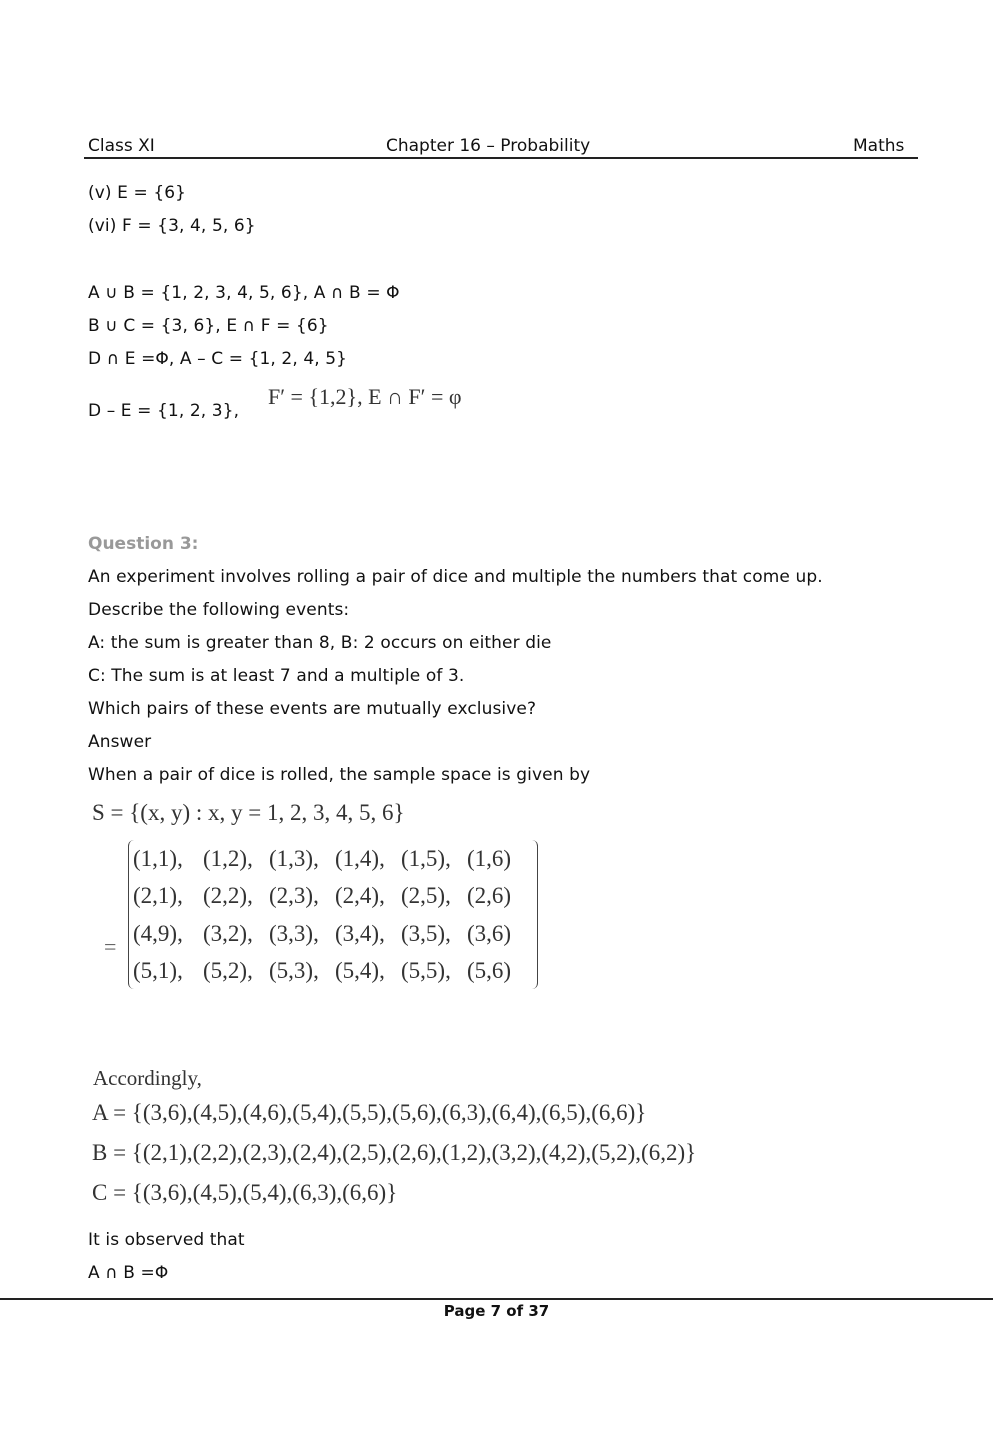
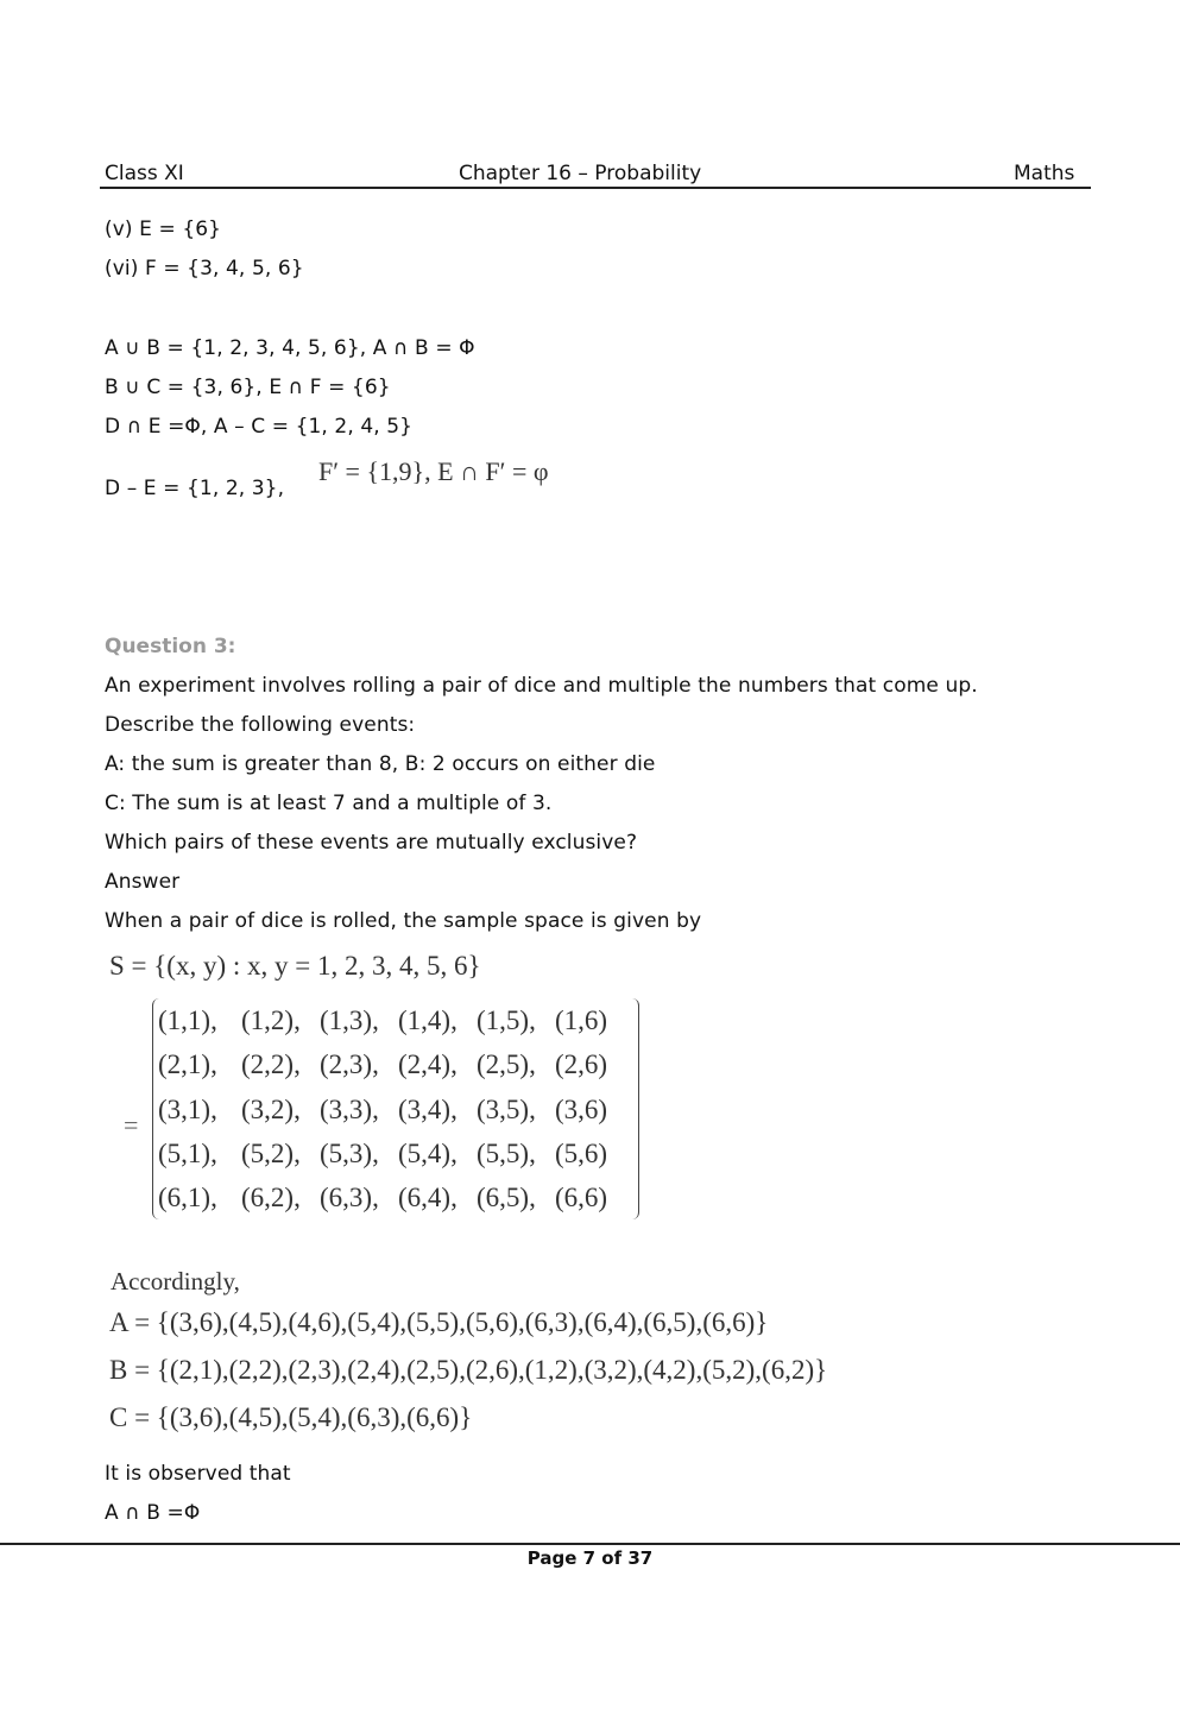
  Class XI
  Chapter 16 – Probability
  Maths
  (v) E = {6}
  (vi) F = {3, 4, 5, 6}
  A ∪ B = {1, 2, 3, 4, 5, 6}, A ∩ B = Φ
  B ∪ C = {3, 6}, E ∩ F = {6}
  D ∩ E =Φ, A – C = {1, 2, 4, 5}
  D – E = {1, 2, 3},
- F′ = {1,2}, E ∩ F′ = φ
+ F′ = {1,9}, E ∩ F′ = φ
  Question 3:
  An experiment involves rolling a pair of dice and multiple the numbers that come up.
  Describe the following events:
  A: the sum is greater than 8, B: 2 occurs on either die
  C: The sum is at least 7 and a multiple of 3.
  Which pairs of these events are mutually exclusive?
  Answer
  When a pair of dice is rolled, the sample space is given by
  S = {(x, y) : x, y = 1, 2, 3, 4, 5, 6}
  =
  (1,1), (1,2), (1,3), (1,4), (1,5), (1,6)
  (2,1), (2,2), (2,3), (2,4), (2,5), (2,6)
- (4,9), (3,2), (3,3), (3,4), (3,5), (3,6)
+ (3,1), (3,2), (3,3), (3,4), (3,5), (3,6)
  (5,1), (5,2), (5,3), (5,4), (5,5), (5,6)
+ (6,1), (6,2), (6,3), (6,4), (6,5), (6,6)
  Accordingly,
  A = {(3,6),(4,5),(4,6),(5,4),(5,5),(5,6),(6,3),(6,4),(6,5),(6,6)}
  B = {(2,1),(2,2),(2,3),(2,4),(2,5),(2,6),(1,2),(3,2),(4,2),(5,2),(6,2)}
  C = {(3,6),(4,5),(5,4),(6,3),(6,6)}
  It is observed that
  A ∩ B =Φ
  Page 7 of 37
